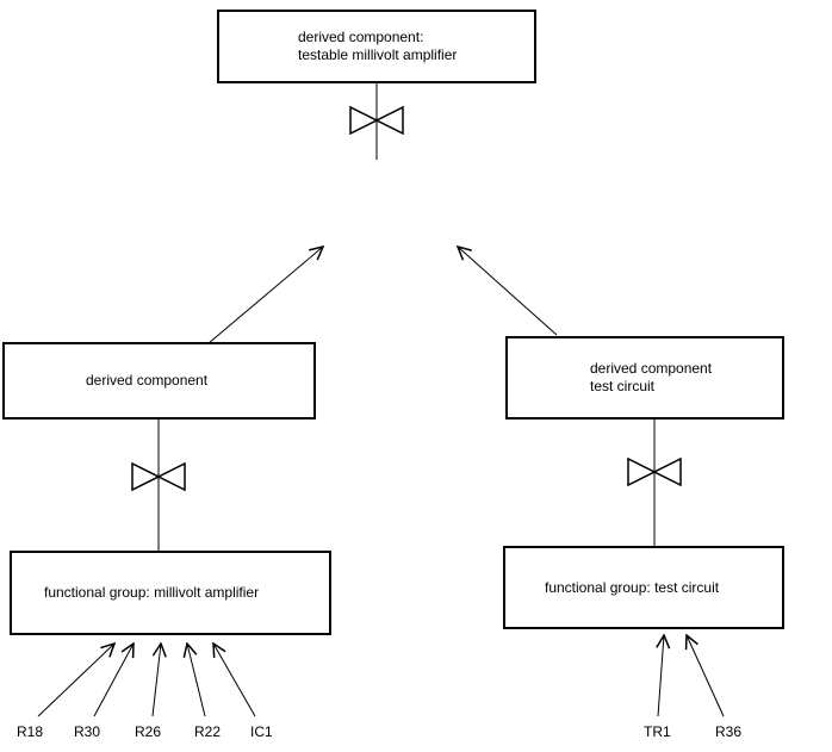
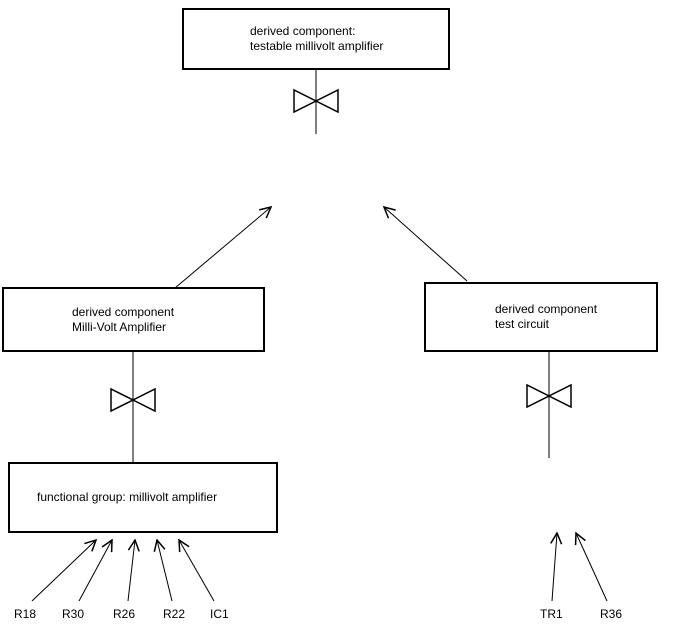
  derived component:
  testable millivolt amplifier
  derived component
+ Milli-Volt Amplifier
  derived component
  test circuit
  functional group: millivolt amplifier
- functional group: test circuit
  R18
  R30
  R26
  R22
  IC1
  TR1
  R36
